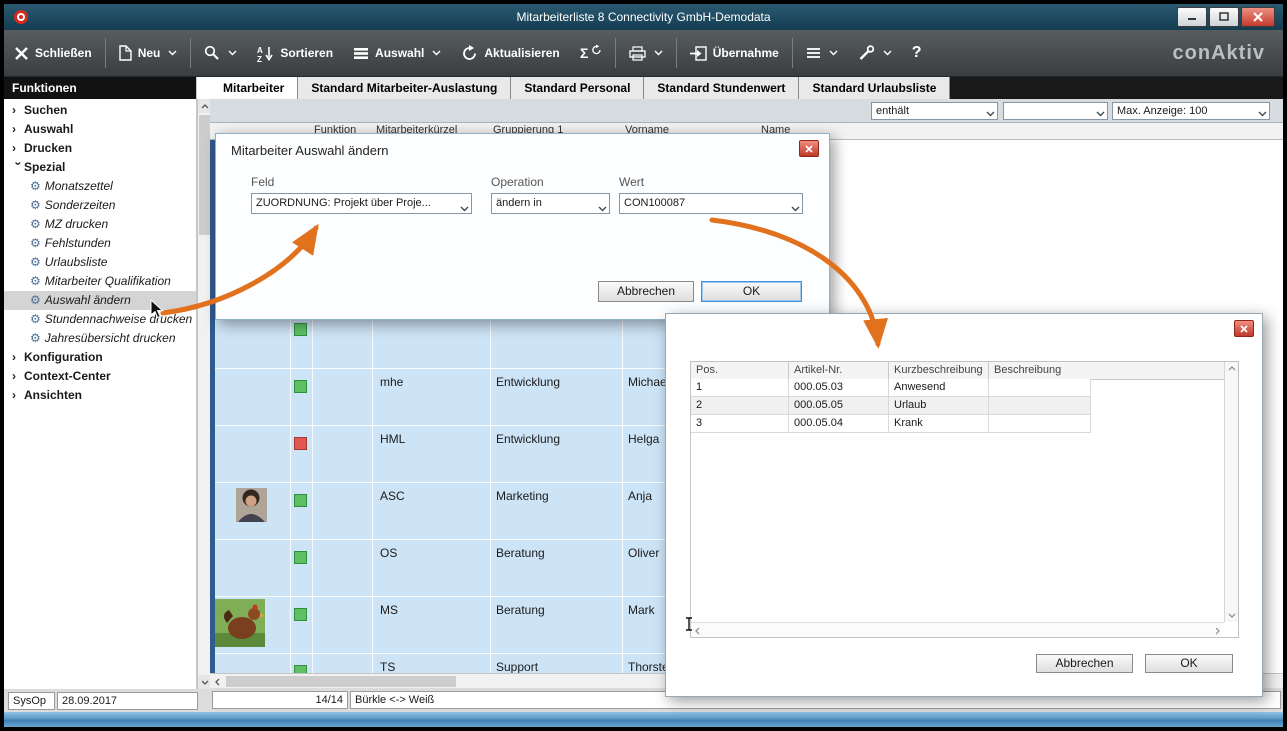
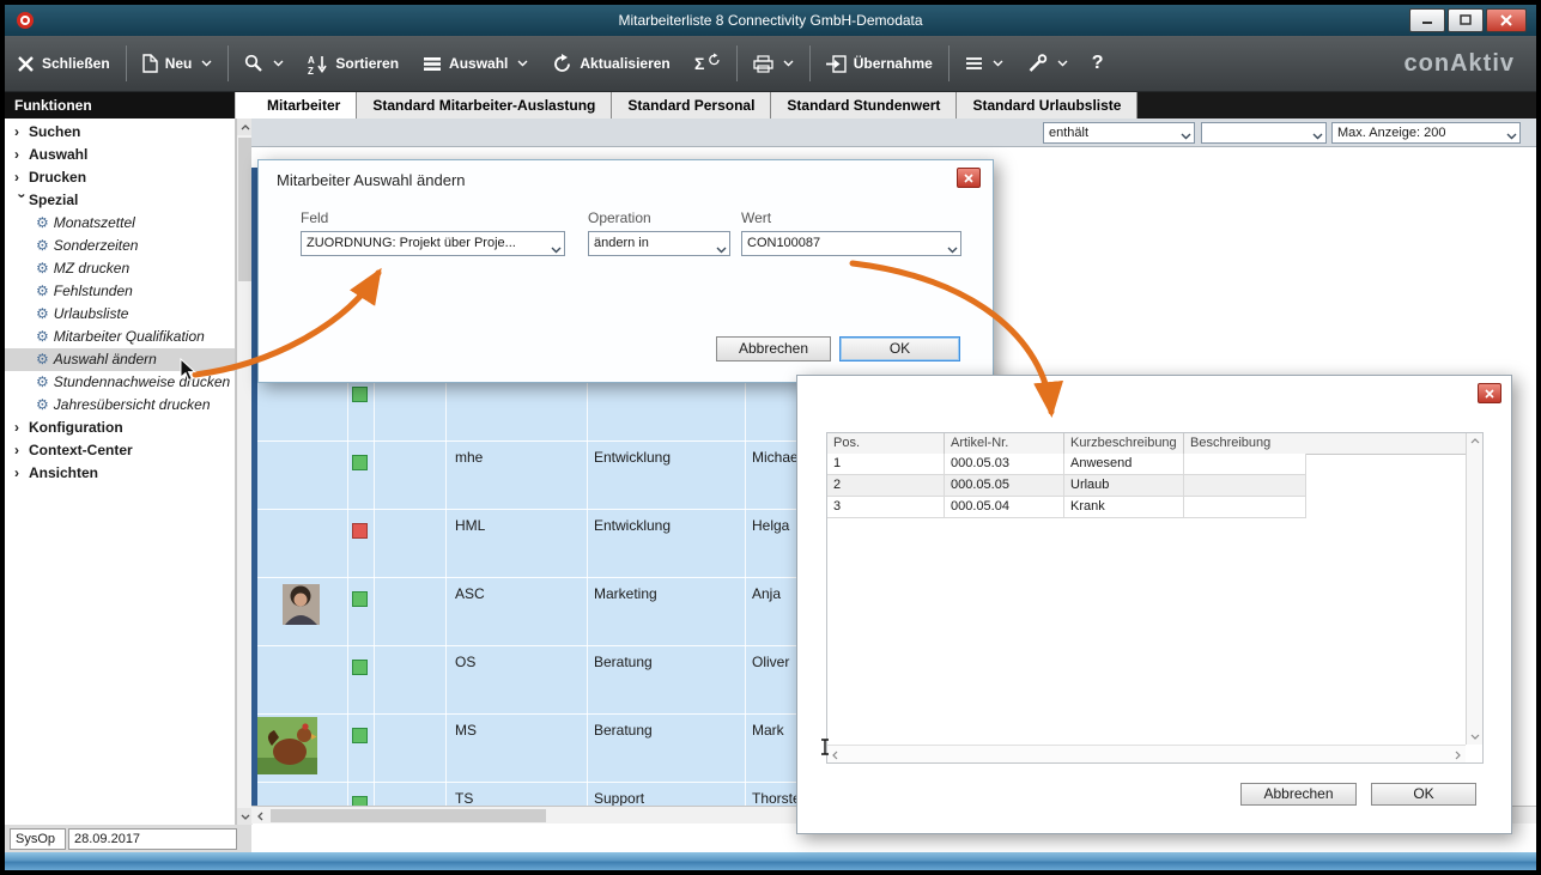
  Mitarbeiterliste 8 Connectivity GmbH-Demodata
  Schließen
  Neu
  A
  Z
  Sortieren
  Auswahl
  Aktualisieren
  Σ
  Übernahme
  ?
  conAktiv
  Funktionen
  ›
  Suchen
  ›
  Auswahl
  ›
  Drucken
  Spezial
  ⚙
  Monatszettel
  ⚙
  Sonderzeiten
  ⚙
  MZ drucken
  ⚙
  Fehlstunden
  ⚙
  Urlaubsliste
  ⚙
  Mitarbeiter Qualifikation
  ⚙
  Auswahl ändern
  ⚙
  Stundennachweise drucken
  ⚙
  Jahresübersicht drucken
  ›
  Konfiguration
  ›
  Context-Center
  ›
  Ansichten
  SysOp
  28.09.2017
  Mitarbeiter
  Standard Mitarbeiter-Auslastung
  Standard Personal
  Standard Stundenwert
  Standard Urlaubsliste
  enthält
- Max. Anzeige: 100
+ Max. Anzeige: 200
- Funktion
- Mitarbeiterkürzel
- Gruppierung 1
- Vorname
- Name
  mhe
  Entwicklung
  Michae
  HML
  Entwicklung
  Helga
  ASC
  Marketing
  Anja
  OS
  Beratung
  Oliver
  MS
  Beratung
  Mark
  TS
  Support
  Thorst
- 14/14
- Bürkle <-> Weiß
  Mitarbeiter Auswahl ändern
  Feld
  Operation
  Wert
  ZUORDNUNG: Projekt über Proje...
  ändern in
  CON100087
  Abbrechen
  OK
  Pos.
  Artikel-Nr.
  Kurzbeschreibung
  Beschreibung
  1
  000.05.03
  Anwesend
  2
  000.05.05
  Urlaub
  3
  000.05.04
  Krank
  Abbrechen
  OK
